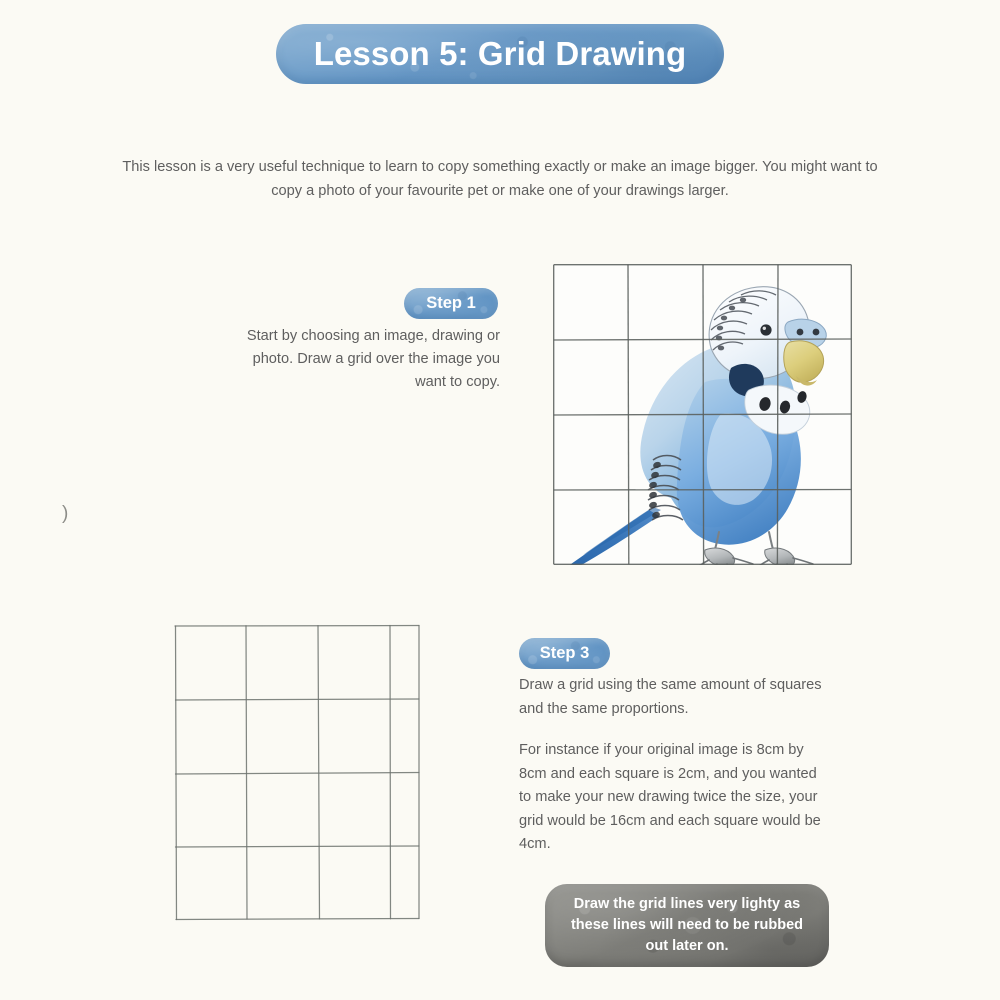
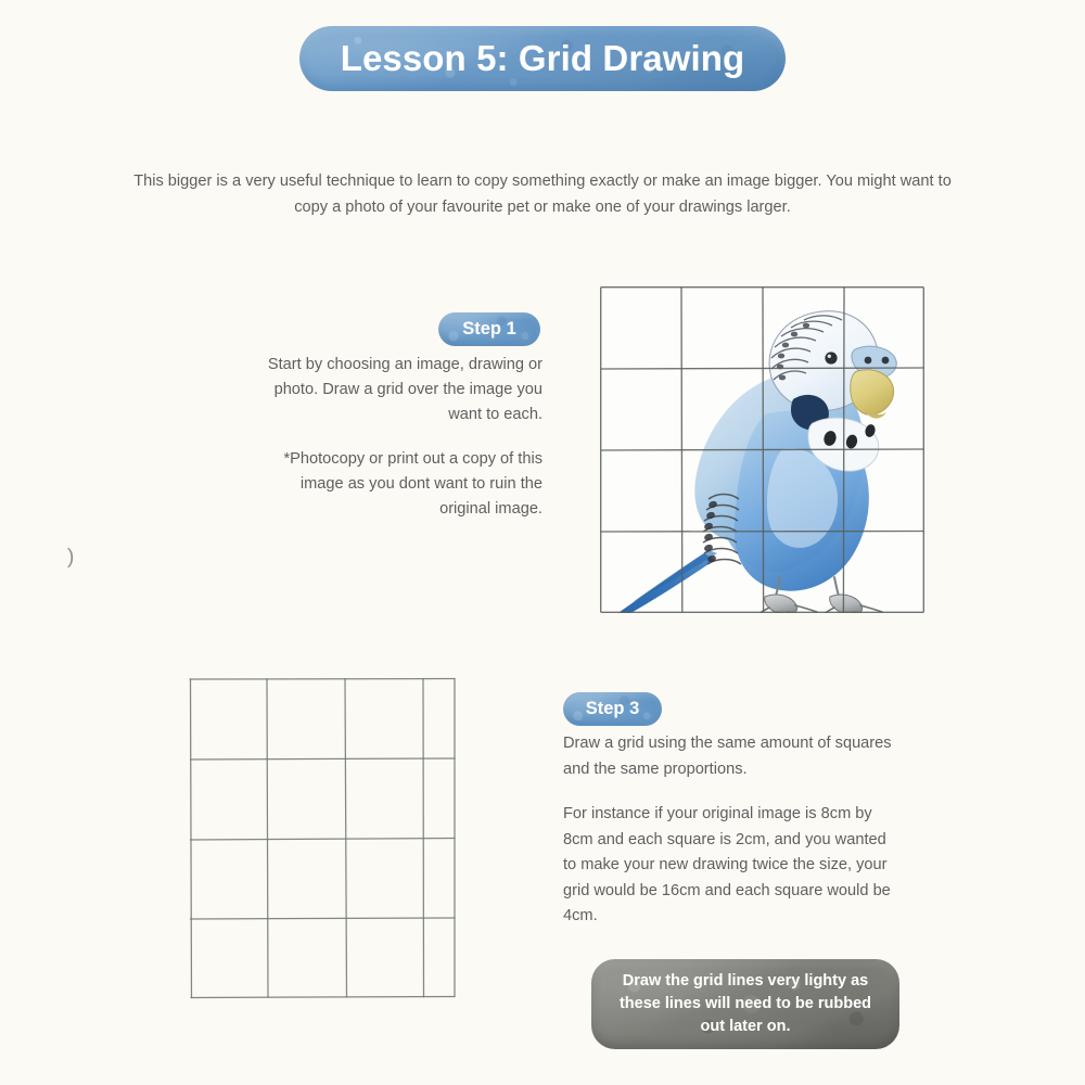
  Lesson 5: Grid Drawing
- This lesson is a very useful technique to learn to copy something exactly or make an image bigger. You might want to copy a photo of your favourite pet or make one of your drawings larger.
+ This bigger is a very useful technique to learn to copy something exactly or make an image bigger. You might want to copy a photo of your favourite pet or make one of your drawings larger.
  Step 1
- Start by choosing an image, drawing or photo. Draw a grid over the image you want to copy.
+ Start by choosing an image, drawing or photo. Draw a grid over the image you want to each.
+ *Photocopy or print out a copy of this image as you dont want to ruin the original image.
  Step 3
  Draw a grid using the same amount of squares and the same proportions.
  For instance if your original image is 8cm by 8cm and each square is 2cm, and you wanted to make your new drawing twice the size, your grid would be 16cm and each square would be 4cm.
  Draw the grid lines very lighty as these lines will need to be rubbed out later on.
  )
